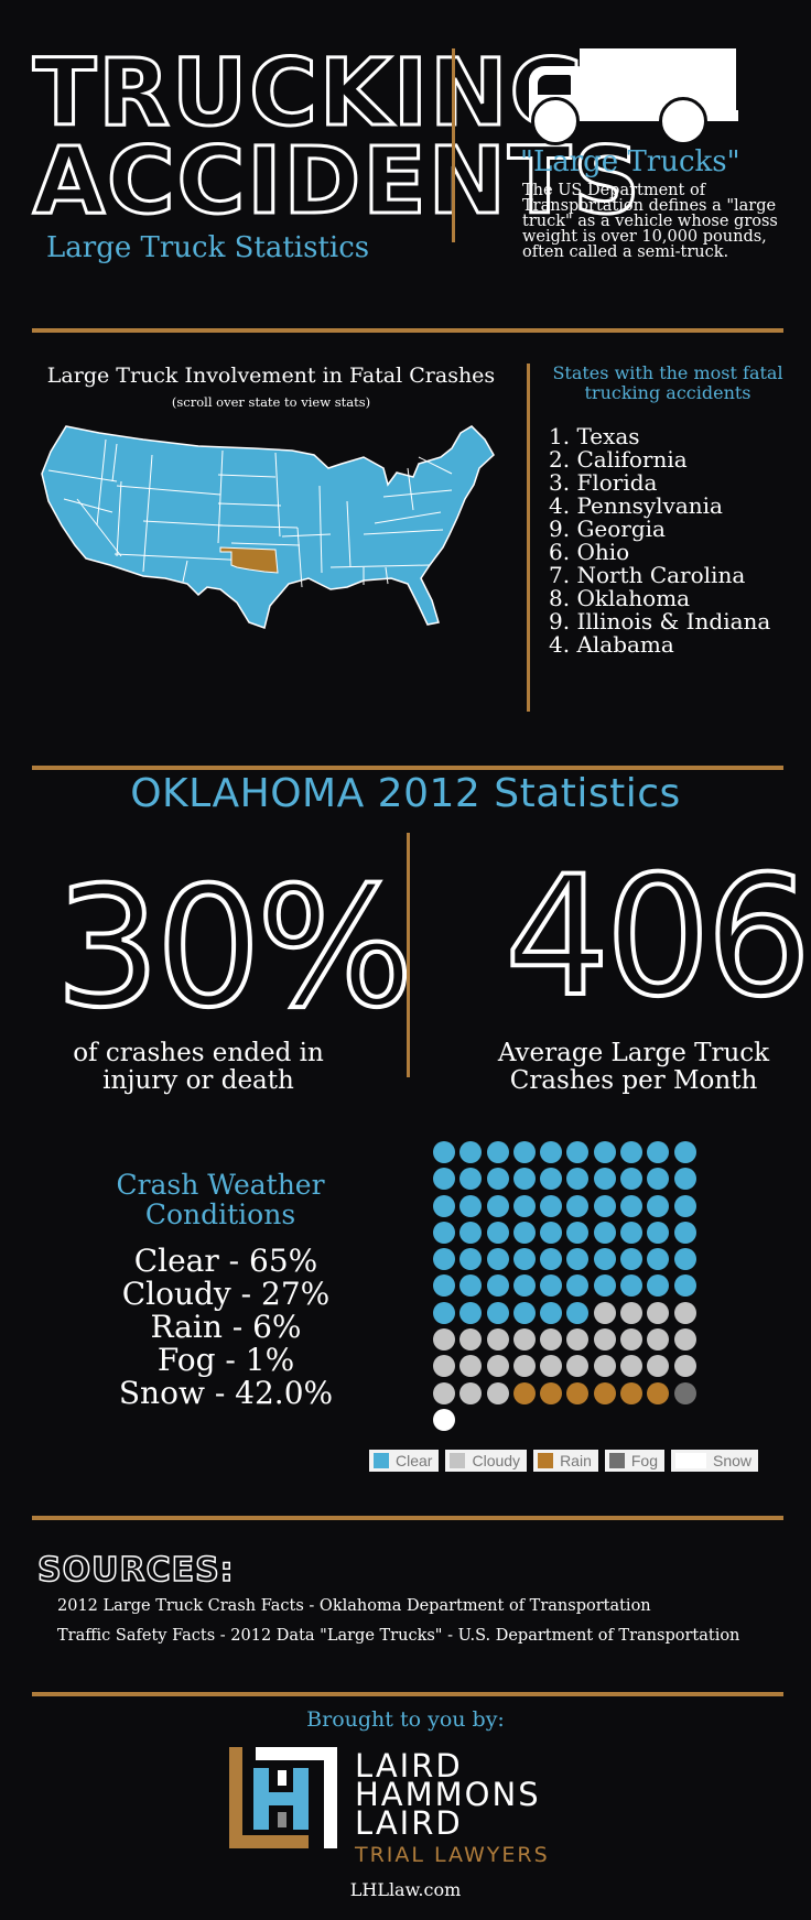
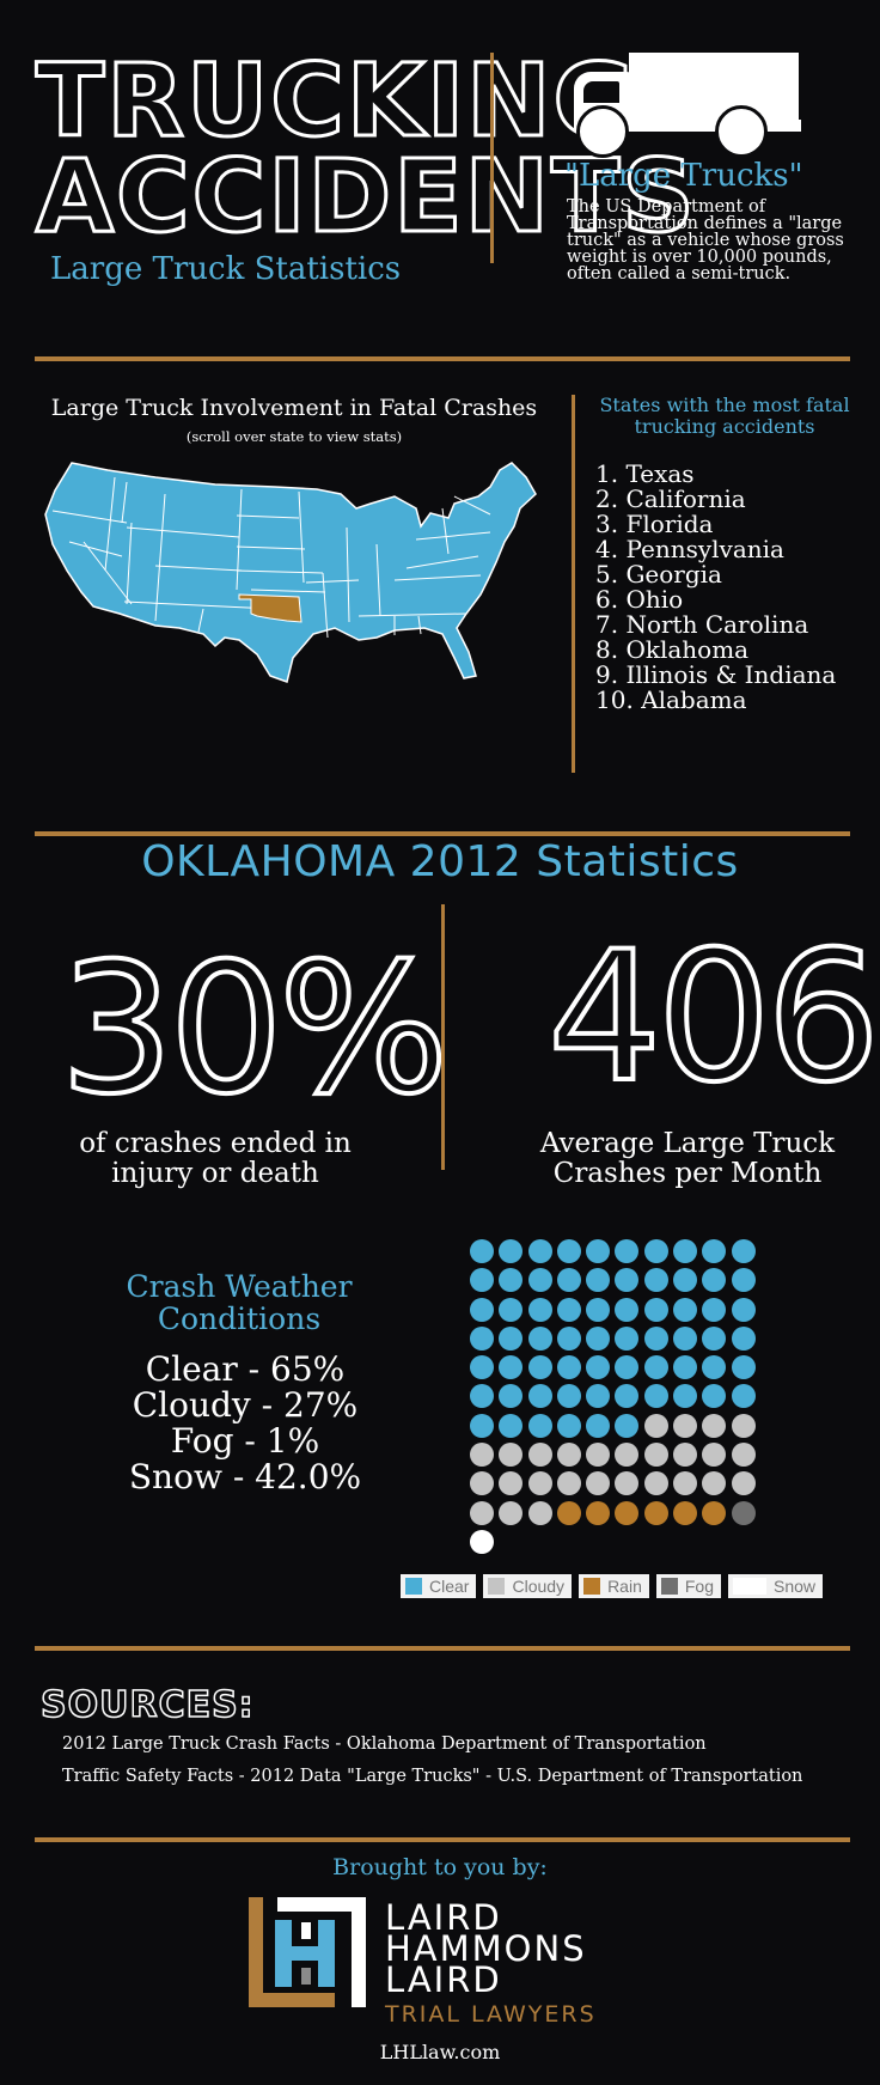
  TRUCKIN
  ACCIDENTS
  Large Truck Statistics
  "Large Trucks"
  The US Department of Transportation defines a "large truck" as a vehicle whose gross weight is over 10,000 pounds, often called a semi-truck.
  Large Truck Involvement in Fatal Crashes
  (scroll over state to view stats)
  States with the most fatal trucking accidents
  1. Texas
  2. California
  3. Florida
  4. Pennsylvania
- 9. Georgia
+ 5. Georgia
  6. Ohio
  7. North Carolina
  8. Oklahoma
  9. Illinois & Indiana
- 4. Alabama
+ 10. Alabama
  OKLAHOMA 2012 Statistics
  30%
  of crashes ended in
  injury or death
  406
  Average Large Truck
  Crashes per Month
  Crash Weather
  Conditions
  Clear - 65%
  Cloudy - 27%
- Rain - 6%
  Fog - 1%
  Snow - 42.0%
  Clear
  Cloudy
  Rain
  Fog
  Snow
  SOURCES:
  2012 Large Truck Crash Facts - Oklahoma Department of Transportation
  Traffic Safety Facts - 2012 Data "Large Trucks" - U.S. Department of Transportation
  Brought to you by:
  LAIRD
  HAMMONS
  LAIRD
  TRIAL LAWYERS
  LHLlaw.com
